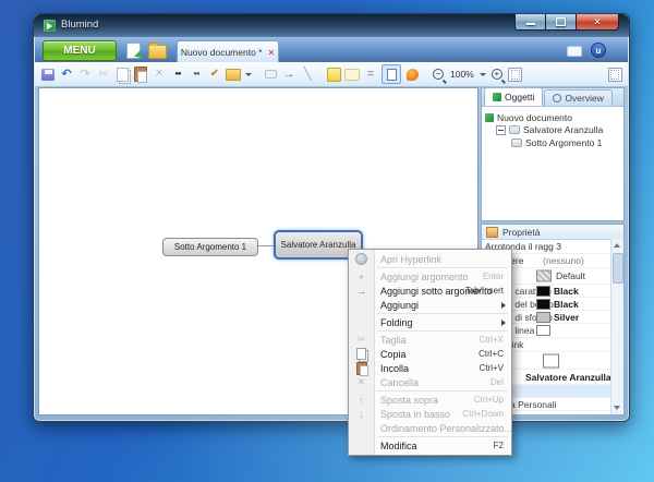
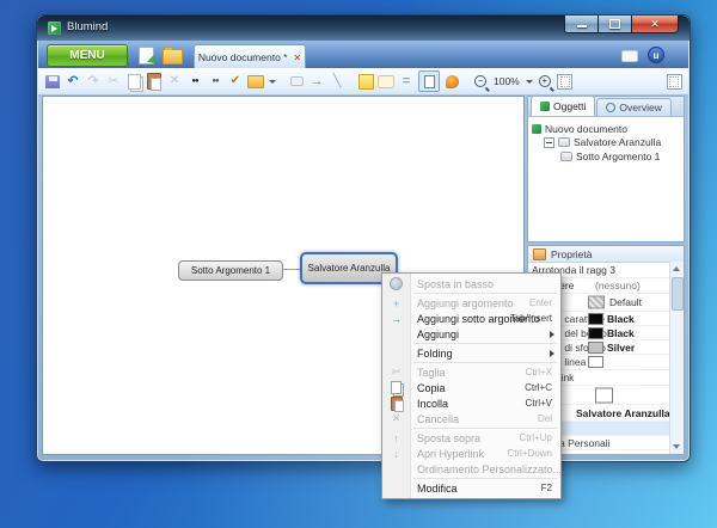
- Apri Hyperlink
+ Sposta in basso
  +
  Aggiungi argomento
  Enter
  →
  Aggiungi sotto argomento
  Tab/Insert
  Aggiungi
  Folding
  ✂
  Taglia
  Ctrl+X
  Copia
  Ctrl+C
  Incolla
  Ctrl+V
  ✕
  Cancella
  Del
  ↑
  Sposta sopra
  Ctrl+Up
  ↓
- Sposta in basso
+ Apri Hyperlink
  Ctrl+Down
  Ordinamento Personalizzato...
  Modifica
  F2
